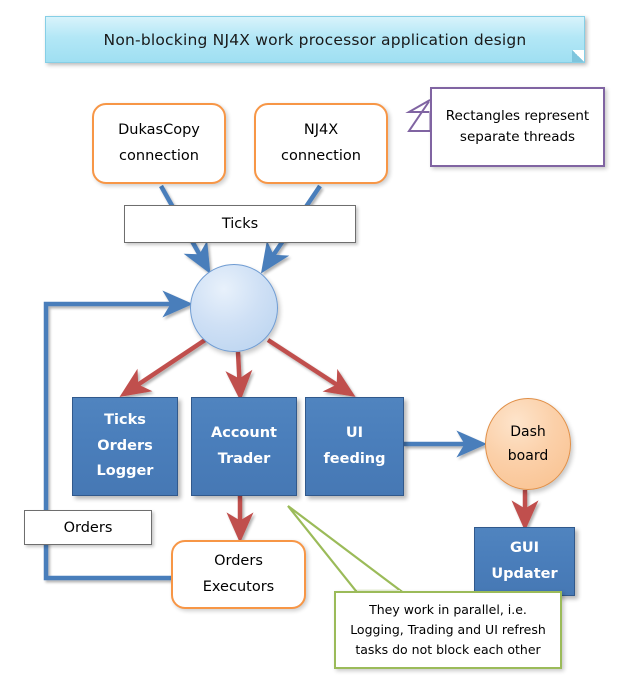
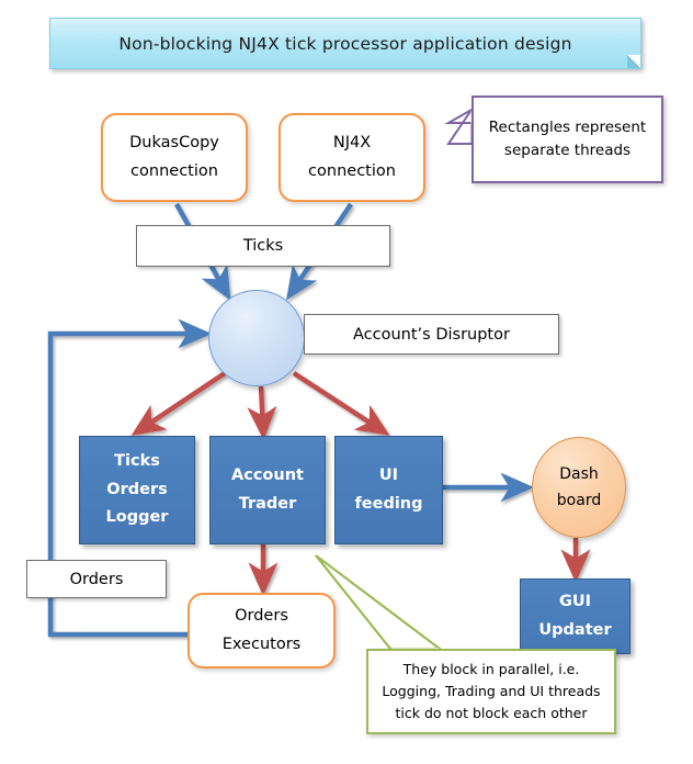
- Non-blocking NJ4X work processor application design
+ Non-blocking NJ4X tick processor application design
  DukasCopy
  connection
  NJ4X
  connection
  Ticks
+ Account’s Disruptor
  Ticks
  Orders
  Logger
  Account
  Trader
  UI
  feeding
  GUI
  Updater
  Dash
  board
  Orders
  Orders
  Executors
  Rectangles represent
  separate threads
- They work in parallel, i.e.
+ They block in parallel, i.e.
- Logging, Trading and UI refresh
+ Logging, Trading and UI threads
- tasks do not block each other
+ tick do not block each other
